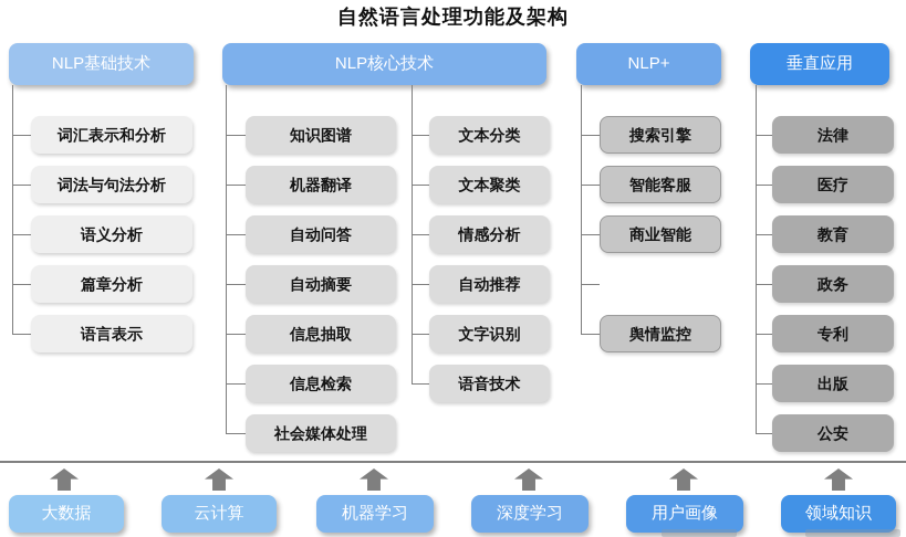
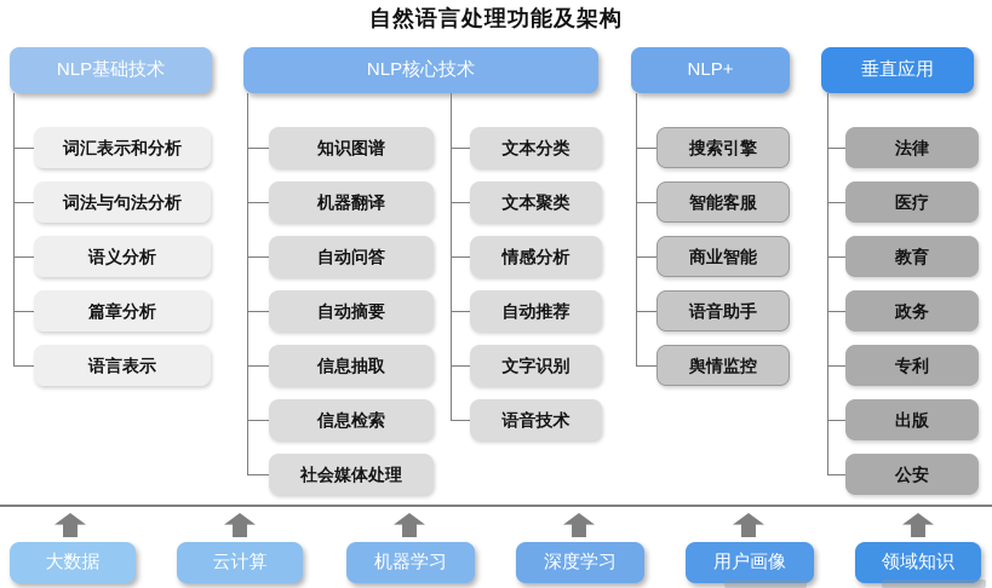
  自然语言处理功能及架构
  NLP基础技术
  NLP核心技术
  NLP+
  垂直应用
  词汇表示和分析
  词法与句法分析
  语义分析
  篇章分析
  语言表示
  知识图谱
  机器翻译
  自动问答
  自动摘要
  信息抽取
  信息检索
  社会媒体处理
  文本分类
  文本聚类
  情感分析
  自动推荐
  文字识别
  语音技术
  搜索引擎
  智能客服
  商业智能
+ 语音助手
  舆情监控
  法律
  医疗
  教育
  政务
  专利
  出版
  公安
  大数据
  云计算
  机器学习
  深度学习
  用户画像
  领域知识
